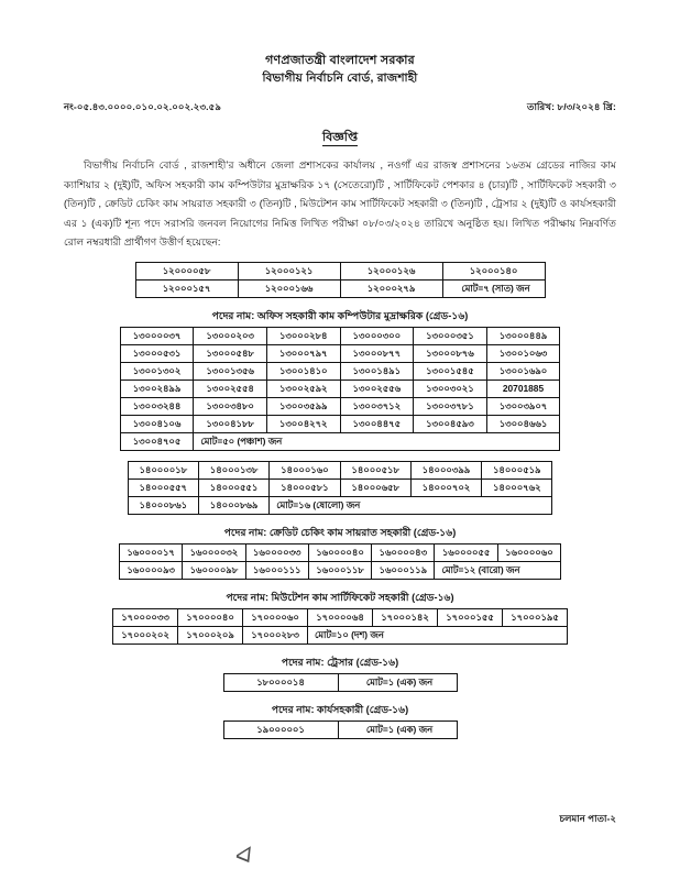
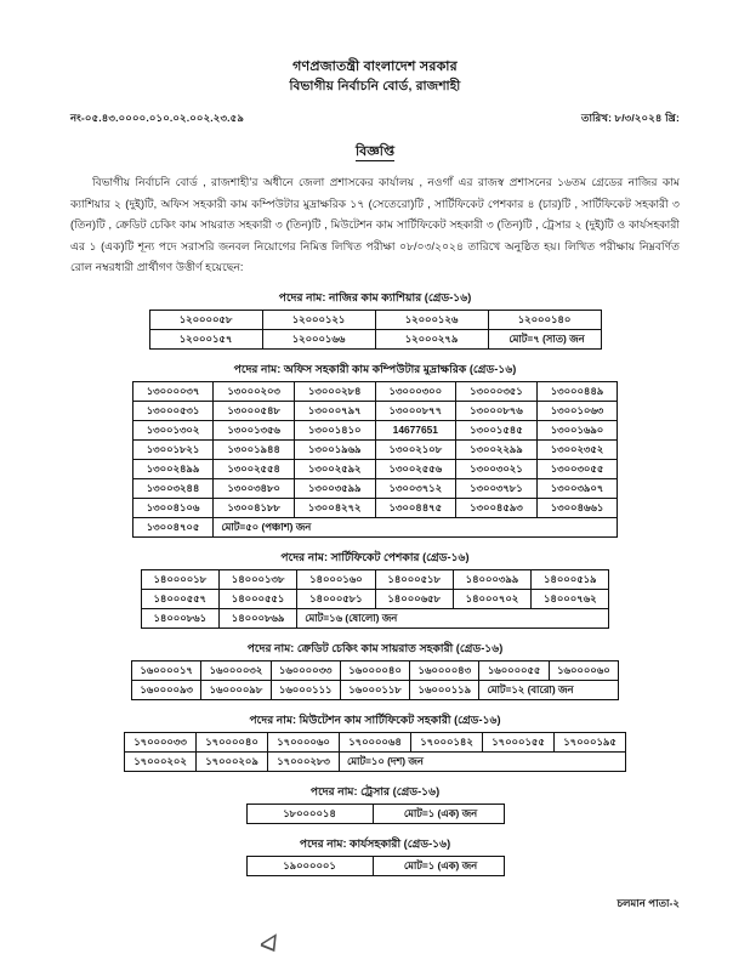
  গণপ্রজাতন্ত্রী বাংলাদেশ সরকার
  বিভাগীয় নির্বাচনি বোর্ড, রাজশাহী
  নং-০৫.৪৩.০০০০.০১০.০২.০০২.২৩.৫৯
  তারিখ: ৮/৩/২০২৪ খ্রি:
  বিজ্ঞপ্তি
  বিভাগীয় নির্বাচনি বোর্ড , রাজশাহী’র অধীনে জেলা প্রশাসকের কার্যালয় , নওগাঁ এর রাজস্ব প্রশাসনের ১৬তম গ্রেডের নাজির কাম ক্যাশিয়ার ২ (দুই)টি, অফিস সহকারী কাম কম্পিউটার মুদ্রাক্ষরিক ১৭ (সেতেরো)টি , সার্টিফিকেট পেশকার ৪ (চার)টি , সার্টিফিকেট সহকারী ৩ (তিন)টি , ক্রেডিট চেকিং কাম সায়রাত সহকারী ৩ (তিন)টি , মিউটেশন কাম সার্টিফিকেট সহকারী ৩ (তিন)টি , ট্রেসার ২ (দুই)টি ও কার্যসহকারী এর ১ (এক)টি শূন্য পদে সরাসরি জনবল নিয়োগের নিমিত্ত লিখিত পরীক্ষা ০৮/০৩/২০২৪ তারিখে অনুষ্ঠিত হয়। লিখিত পরীক্ষায় নিম্নবর্ণিত রোল নম্বরধারী প্রার্থীগণ উত্তীর্ণ হয়েছেন:
+ পদের নাম: নাজির কাম ক্যাশিয়ার (গ্রেড-১৬)
  ১২০০০০৫৮	১২০০০১২১	১২০০০১২৬	১২০০০১৪০
  ১২০০০১৫৭	১২০০০১৬৬	১২০০০২৭৯	মোট=৭ (সাত) জন
  পদের নাম: অফিস সহকারী কাম কম্পিউটার মুদ্রাক্ষরিক (গ্রেড-১৬)
  ১৩০০০০৩৭	১৩০০০২০৩	১৩০০০২৮৪	১৩০০০৩০০	১৩০০০৩৫১	১৩০০০৪৪৯
  ১৩০০০৫৩১	১৩০০০৫৪৮	১৩০০০৭৯৭	১৩০০০৮৭৭	১৩০০০৮৭৬	১৩০০১০৬৩
- ১৩০০১৩০২	১৩০০১৩৫৬	১৩০০১৪১০	১৩০০১৪৯১	১৩০০১৫৪৫	১৩০০১৬৯০
+ ১৩০০১৩০২	১৩০০১৩৫৬	১৩০০১৪১০	14677651	১৩০০১৫৪৫	১৩০০১৬৯০
+ ১৩০০১৮২১	১৩০০১৯৪৪	১৩০০১৯৬৯	১৩০০২১০৮	১৩০০২২৯৯	১৩০০২৩৫২
- ১৩০০২৪৯৯	১৩০০২৫৫৪	১৩০০২৫৯২	১৩০০২৫৫৬	১৩০০৩০২১	20701885
+ ১৩০০২৪৯৯	১৩০০২৫৫৪	১৩০০২৫৯২	১৩০০২৫৫৬	১৩০০৩০২১	১৩০০৩০৫৫
  ১৩০০৩২৪৪	১৩০০৩৪৮০	১৩০০৩৫৯৯	১৩০০৩৭১২	১৩০০৩৭৮১	১৩০০৩৯০৭
  ১৩০০৪১০৬	১৩০০৪১৮৮	১৩০০৪২৭২	১৩০০৪৪৭৫	১৩০০৪৫৯৩	১৩০০৪৬৬১
  ১৩০০৪৭০৫	মোট=৫০ (পঞ্চাশ) জন
+ পদের নাম: সার্টিফিকেট পেশকার (গ্রেড-১৬)
  ১৪০০০০১৮	১৪০০০১৩৮	১৪০০০১৬০	১৪০০০৫১৮	১৪০০০৩৯৯	১৪০০০৫১৯
  ১৪০০০৫৫৭	১৪০০০৫৫১	১৪০০০৫৮১	১৪০০০৬৫৮	১৪০০০৭০২	১৪০০০৭৬২
  ১৪০০০৮৬১	১৪০০০৮৬৯	মোট=১৬ (ষোলো) জন
  পদের নাম: ক্রেডিট চেকিং কাম সায়রাত সহকারী (গ্রেড-১৬)
  ১৬০০০০১৭	১৬০০০০৩২	১৬০০০০৩৩	১৬০০০০৪০	১৬০০০০৪৩	১৬০০০০৫৫	১৬০০০০৬০
  ১৬০০০০৯৩	১৬০০০০৯৮	১৬০০০১১১	১৬০০০১১৮	১৬০০০১১৯	মোট=১২ (বারো) জন
  পদের নাম: মিউটেশন কাম সার্টিফিকেট সহকারী (গ্রেড-১৬)
  ১৭০০০০৩৩	১৭০০০০৪০	১৭০০০০৬০	১৭০০০০৬৪	১৭০০০১৪২	১৭০০০১৫৫	১৭০০০১৯৫
  ১৭০০০২০২	১৭০০০২০৯	১৭০০০২৮৩	মোট=১০ (দশ) জন
  পদের নাম: ট্রেসার (গ্রেড-১৬)
  ১৮০০০০১৪	মোট=১ (এক) জন
  পদের নাম: কার্যসহকারী (গ্রেড-১৬)
  ১৯০০০০০১	মোট=১ (এক) জন
  চলমান পাতা-২
